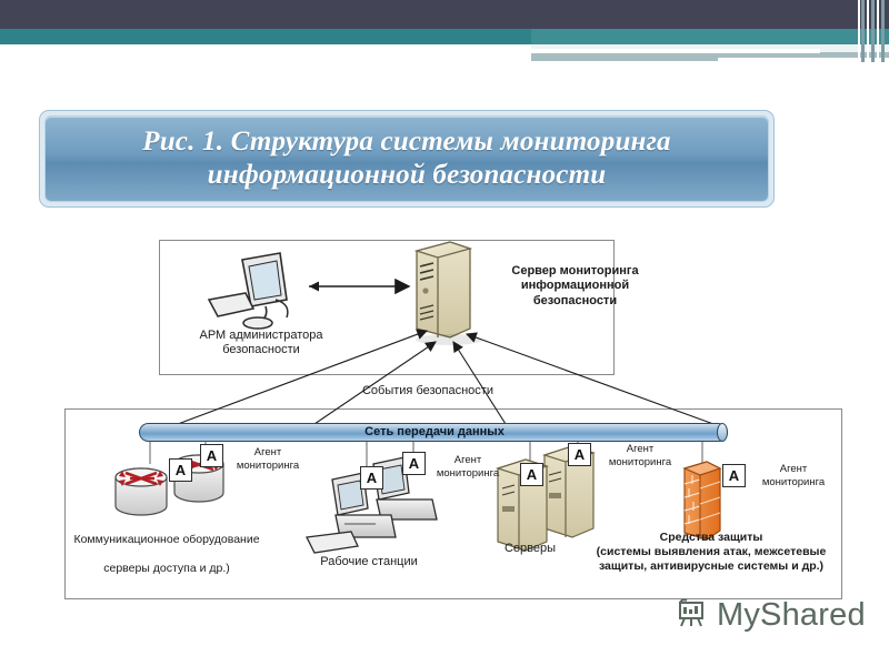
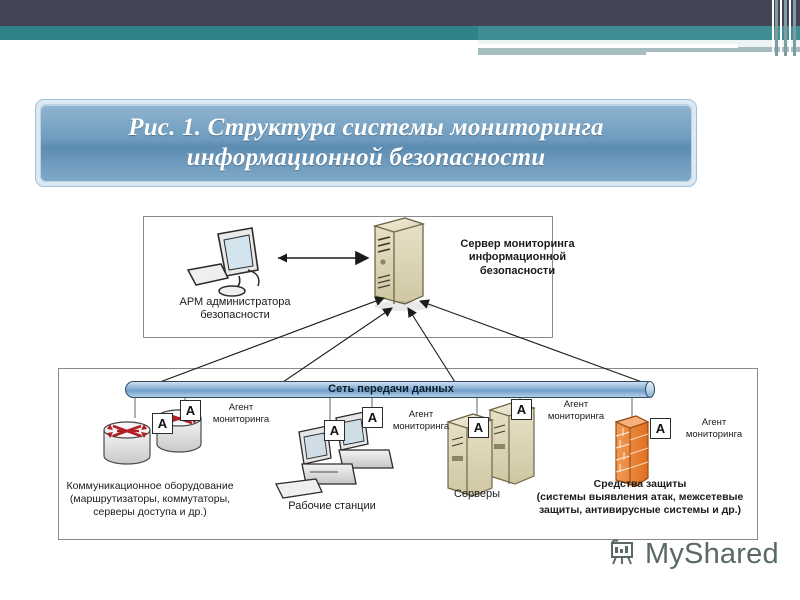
  Рис. 1. Структура системы мониторинга
  информационной безопасности
  A
  A
  A
  A
  A
  A
  A
  АРМ администратора
  безопасности
  Сервер мониторинга
  информационной
  безопасности
- События безопасности
  Коммуникационное оборудование
+ (маршрутизаторы, коммутаторы,
  серверы доступа и др.)
  Рабочие станции
  Серверы
  Средства защиты
  (системы выявления атак, межсетевые
  защиты, антивирусные системы и др.)
  Агент
  мониторинга
  Агент
  мониторинга
  Агент
  мониторинга
  Агент
  мониторинга
  Сеть передачи данных
  MyShared
